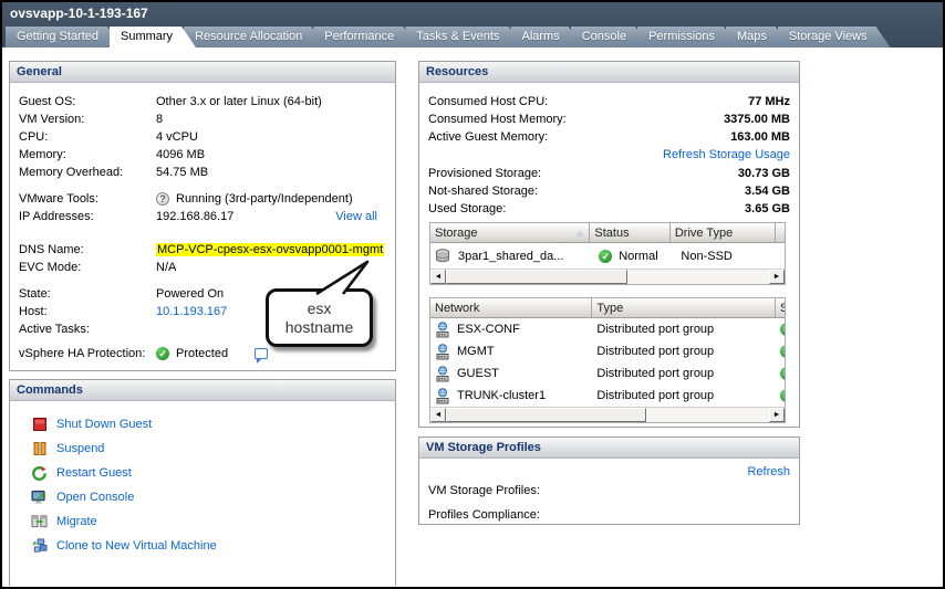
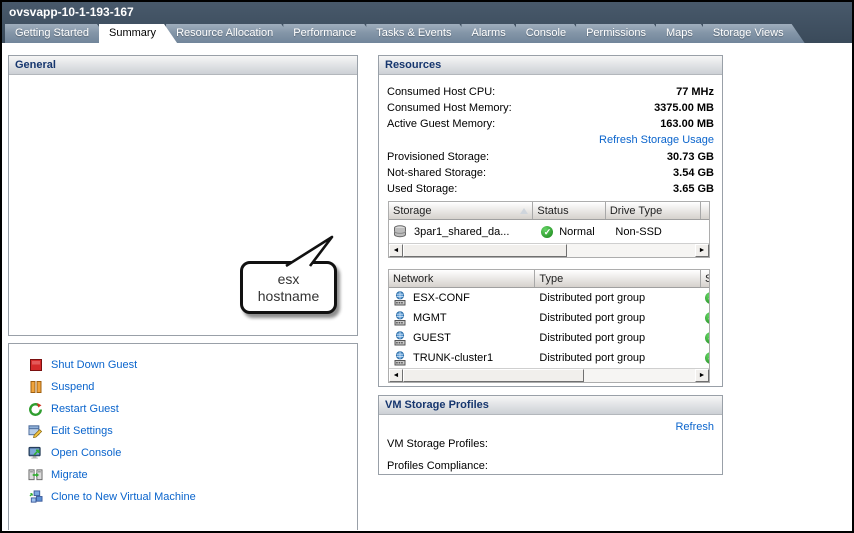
  ovsvapp-10-1-193-167
  Getting Started
  Summary
  Resource Allocation
  Performance
  Tasks & Events
  Alarms
  Console
  Permissions
  Maps
  Storage Views
  General
- Guest OS:
- Other 3.x or later Linux (64-bit)
- VM Version:
- 8
- CPU:
- 4 vCPU
- Memory:
- 4096 MB
- Memory Overhead:
- 54.75 MB
- VMware Tools:
- ?
- Running (3rd-party/Independent)
- IP Addresses:
- 192.168.86.17
- View all
- DNS Name:
- MCP-VCP-cpesx-esx-ovsvapp0001-mgmt
- EVC Mode:
- N/A
- State:
- Powered On
- Host:
- 10.1.193.167
- Active Tasks:
- vSphere HA Protection:
- Protected
- Commands
  Shut Down Guest
  Suspend
  Restart Guest
+ Edit Settings
  Open Console
  Migrate
  Clone to New Virtual Machine
  Resources
  Consumed Host CPU:
  77 MHz
  Consumed Host Memory:
  3375.00 MB
  Active Guest Memory:
  163.00 MB
  Refresh Storage Usage
  Provisioned Storage:
  30.73 GB
  Not-shared Storage:
  3.54 GB
  Used Storage:
  3.65 GB
  Storage
  Status
  Drive Type
  3par1_shared_da...
  Normal
  Non-SSD
  Network
  Type
  ESX-CONF
  Distributed port group
  MGMT
  Distributed port group
  GUEST
  Distributed port group
  TRUNK-cluster1
  Distributed port group
  VM Storage Profiles
  Refresh
  VM Storage Profiles:
  Profiles Compliance:
  esx hostname
